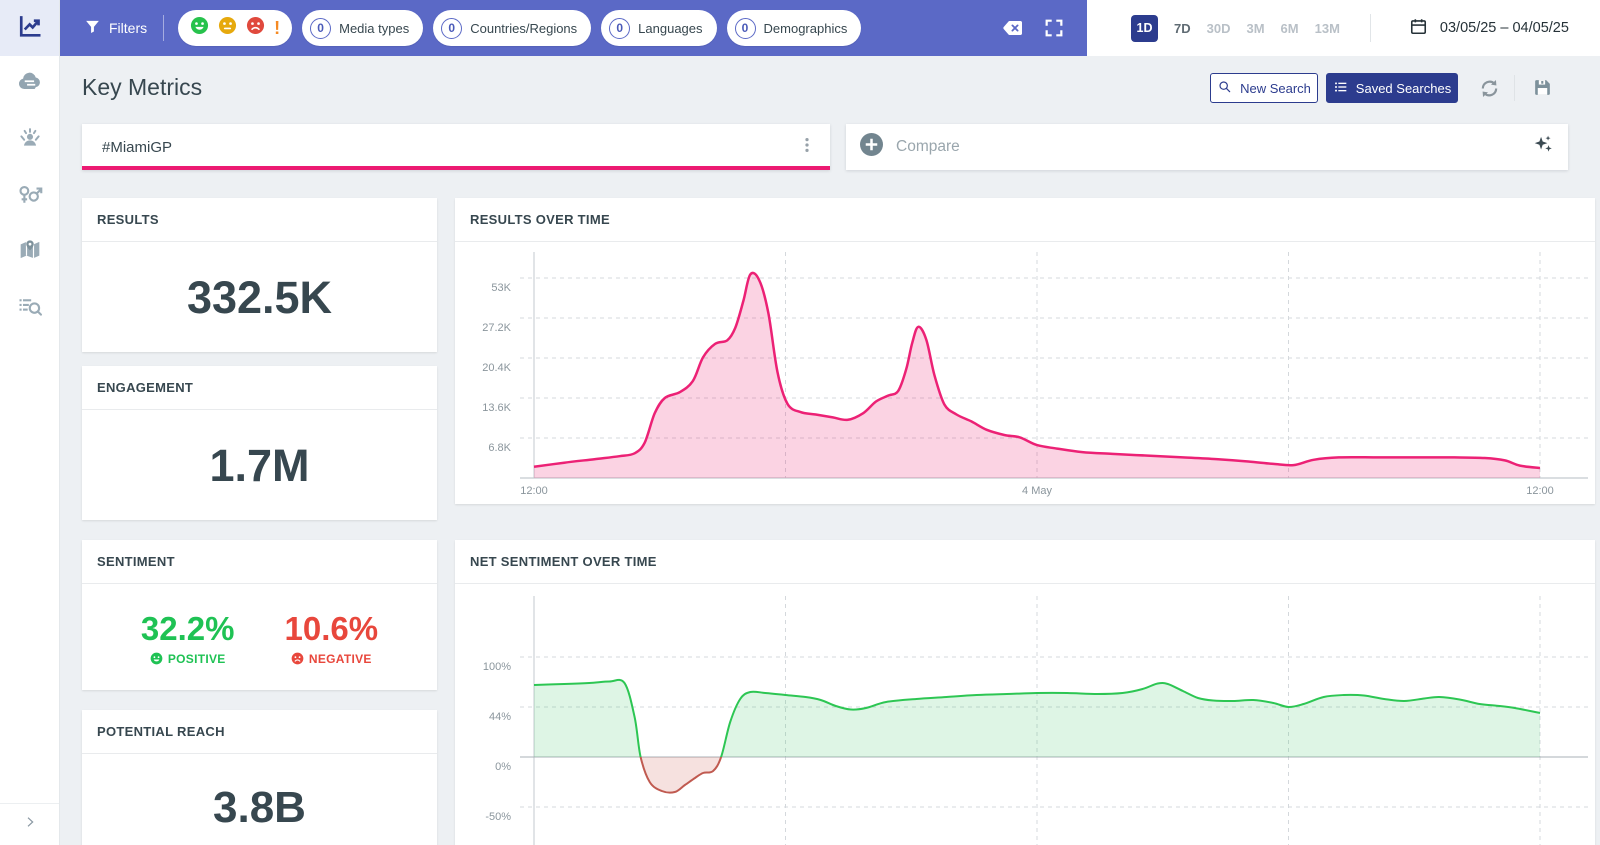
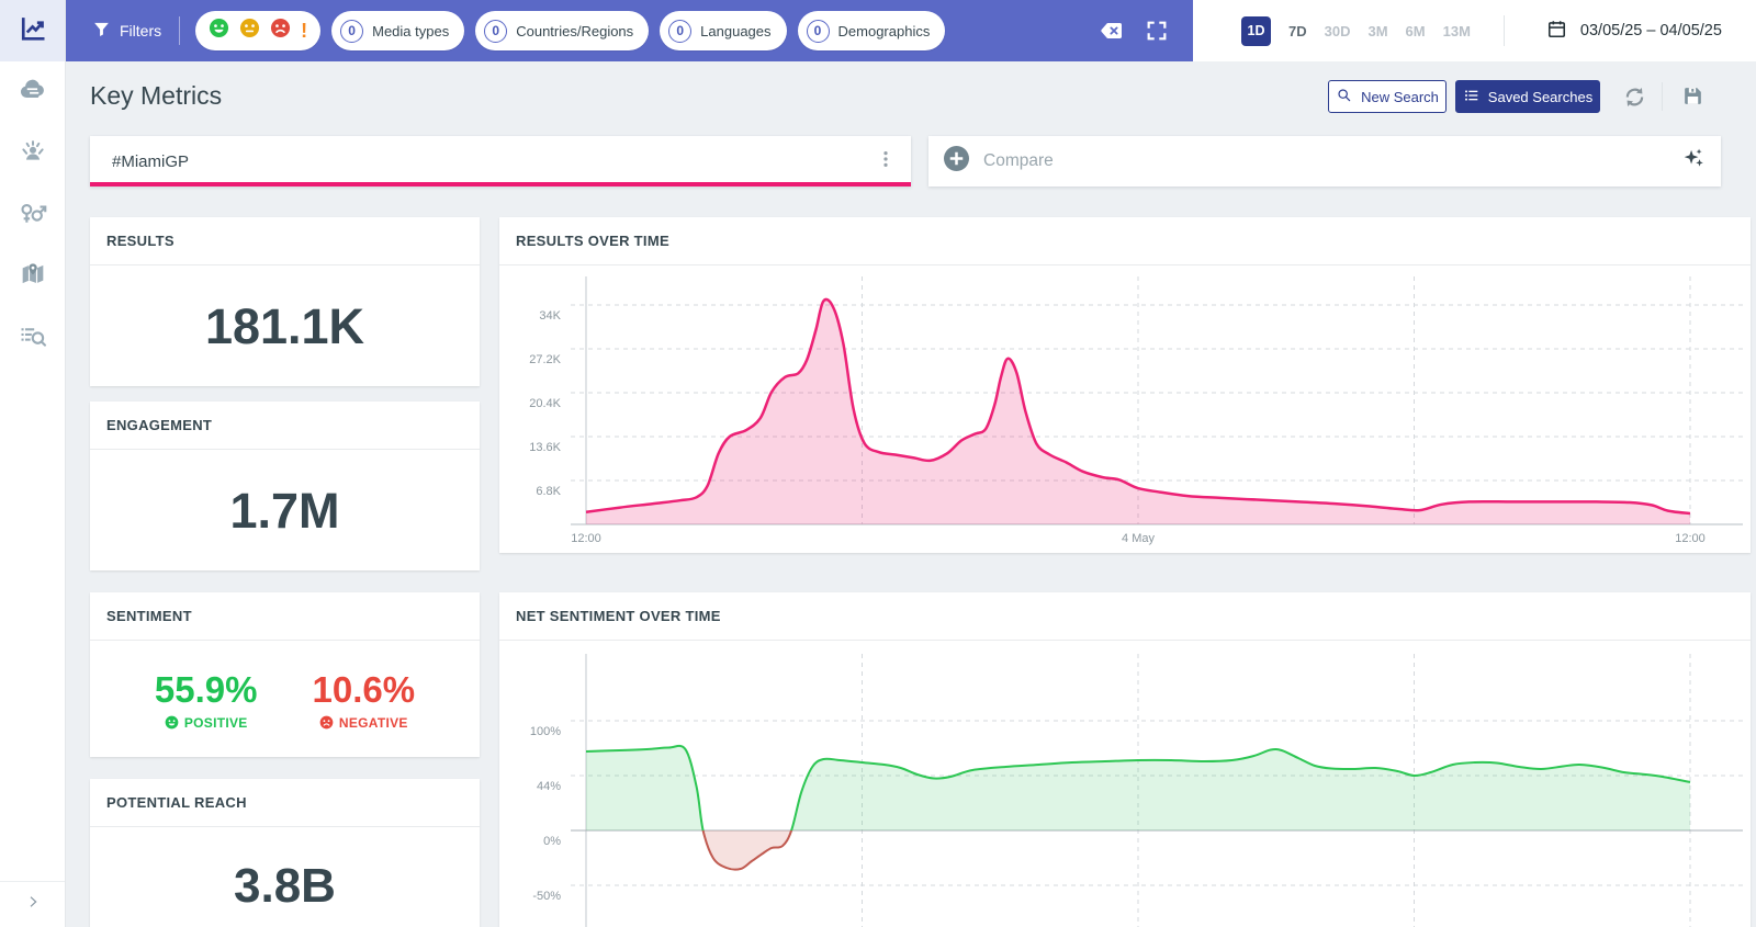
  Filters
  !
  0
  Media types
  0
  Countries/Regions
  0
  Languages
  0
  Demographics
  1D
  7D
  30D
  3M
  6M
  13M
  03/05/25 – 04/05/25
  Key Metrics
  New Search
  Saved Searches
  #MiamiGP
  Compare
  RESULTS
- 332.5K
+ 181.1K
  ENGAGEMENT
  1.7M
  SENTIMENT
- 32.2%
+ 55.9%
  POSITIVE
  10.6%
  NEGATIVE
  POTENTIAL REACH
  3.8B
  RESULTS OVER TIME
- 53K
+ 34K
  27.2K
  20.4K
  13.6K
  6.8K
  12:00
  4 May
  12:00
  NET SENTIMENT OVER TIME
  100%
  44%
  0%
  -50%
